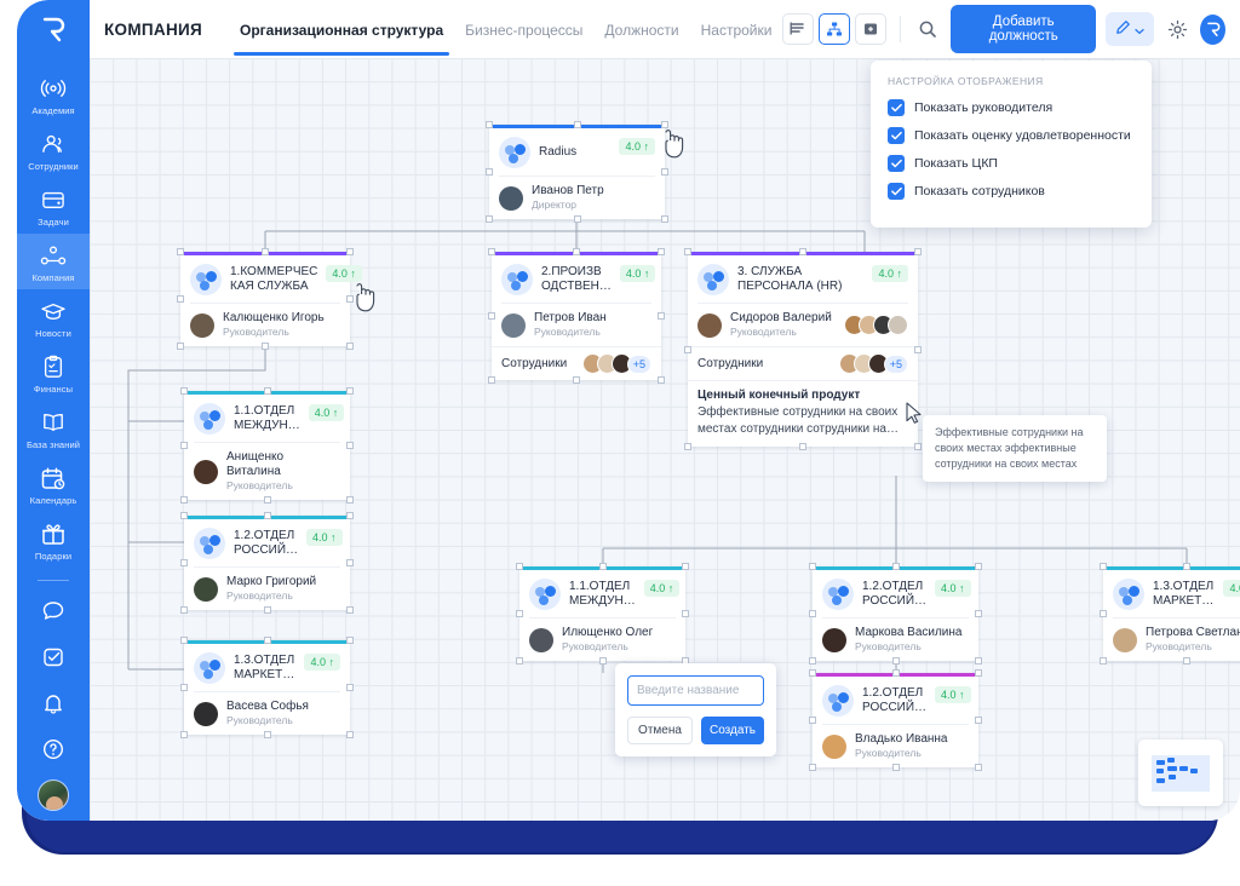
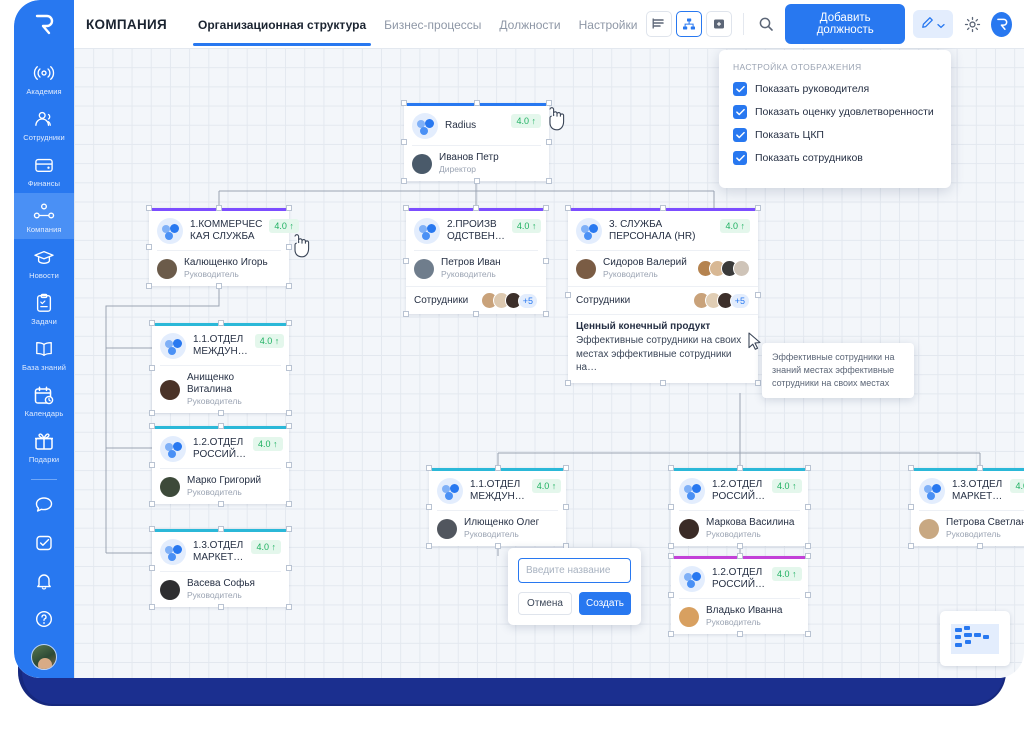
  Академия
  Сотрудники
- Задачи
+ Финансы
  Компания
  Новости
- Финансы
+ Задачи
  База знаний
  Календарь
  Подарки
  КОМПАНИЯ
  Организационная структура
  Бизнес-процессы
  Должности
  Настройки
  Добавить должность
  Radius
  4.0 ↑
  Иванов Петр
  Директор
  1.КОММЕРЧЕС КАЯ СЛУЖБА
  4.0 ↑
  Калющенко Игорь
  Руководитель
  2.ПРОИЗВ ОДСТВЕН…
  4.0 ↑
  Петров Иван
  Руководитель
  Сотрудники
  +5
  3. СЛУЖБА ПЕРСОНАЛА (HR)
  4.0 ↑
  Сидоров Валерий
  Руководитель
  Сотрудники
  +5
  Ценный конечный продукт
- Эффективные сотрудники на своих местах сотрудники сотрудники на…
+ Эффективные сотрудники на своих местах эффективные сотрудники на…
  1.1.ОТДЕЛ МЕЖДУН…
  4.0 ↑
  Анищенко Виталина
  Руководитель
  1.2.ОТДЕЛ РОССИЙ…
  4.0 ↑
  Марко Григорий
  Руководитель
  1.3.ОТДЕЛ МАРКЕТ…
  4.0 ↑
  Васева Софья
  Руководитель
  1.1.ОТДЕЛ МЕЖДУН…
  4.0 ↑
  Илющенко Олег
  Руководитель
  1.2.ОТДЕЛ РОССИЙ…
  4.0 ↑
  Маркова Василина
  Руководитель
  1.3.ОТДЕЛ МАРКЕТ…
  Петрова Светла
  Руководитель
  1.2.ОТДЕЛ РОССИЙ…
  4.0 ↑
  Владько Иванна
  Руководитель
  Введите название
  Отмена
  Создать
- Эффективные сотрудники на своих местах эффективные сотрудники на своих местах
+ Эффективные сотрудники на знаний местах эффективные сотрудники на своих местах
  НАСТРОЙКА ОТОБРАЖЕНИЯ
  Показать руководителя
  Показать оценку удовлетворенности
  Показать ЦКП
  Показать сотрудников
